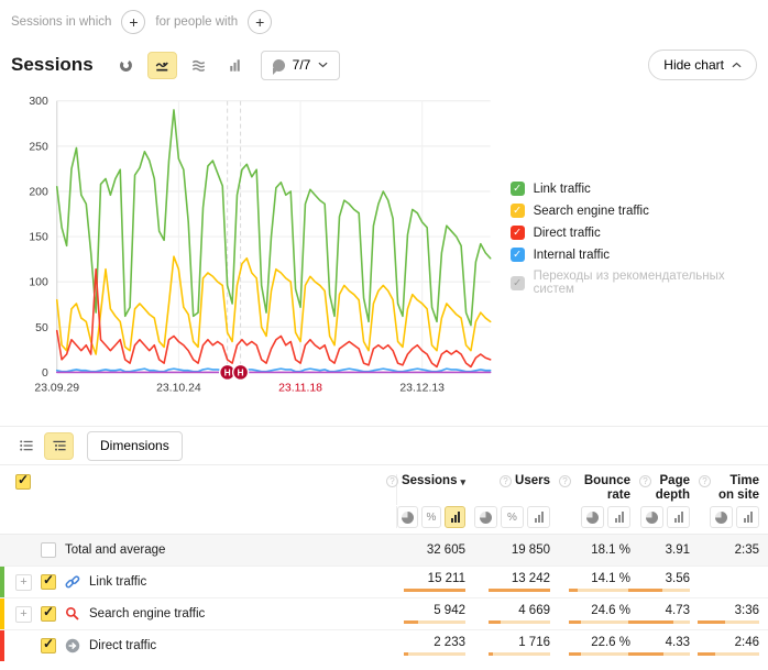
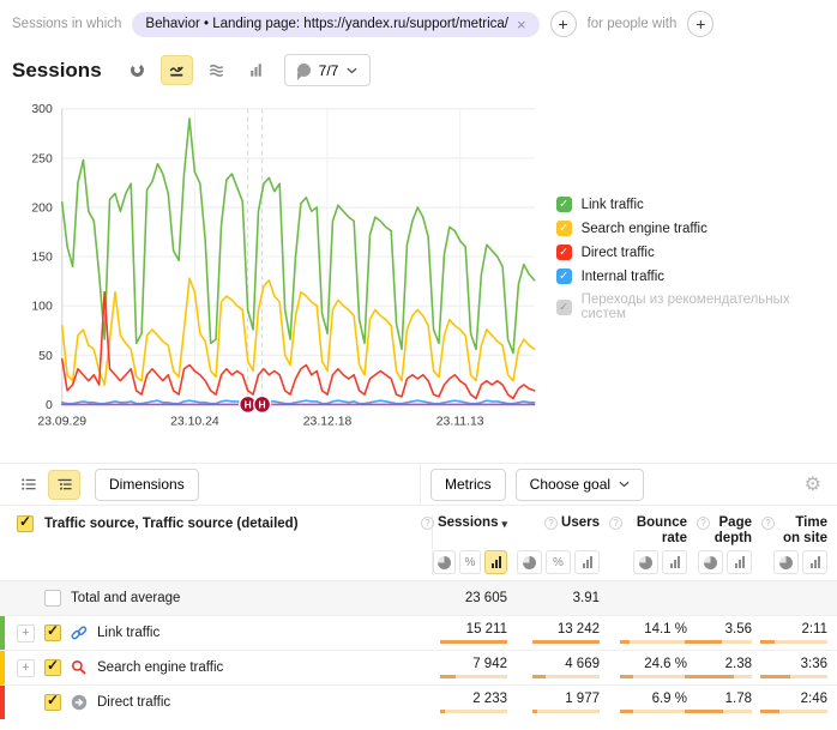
  Sessions in which
+ Behavior • Landing page: https://yandex.ru/support/metrica/
+ ×
  +
  for people with
  +
  Sessions
  7/7
- Hide chart
  0
  50
  100
  150
  200
  250
  300
  23.09.29
  23.10.24
- 23.11.18
+ 23.12.18
- 23.12.13
+ 23.11.13
  H
  H
  ✓
  Link traffic
  ✓
  Search engine traffic
  ✓
  Direct traffic
  ✓
  Internal traffic
  ✓
  Переходы из рекомендательных систем
  Dimensions
+ Metrics
+ Choose goal
+ ⚙
+ Traffic source, Traffic source (detailed)
  ?
  Sessions
  ▾
  ?
  Users
  ?
  Bounce rate
  ?
  Page depth
  ?
  Time on site
  %
  %
  Total and average
- 32 605
+ 23 605
- 19 850
- 18.1 %
  3.91
- 2:35
  +
  Link traffic
  15 211
  13 242
  14.1 %
  3.56
+ 2:11
  +
  Search engine traffic
- 5 942
+ 7 942
  4 669
  24.6 %
- 4.73
+ 2.38
  3:36
  Direct traffic
  2 233
- 1 716
+ 1 977
- 22.6 %
+ 6.9 %
- 4.33
+ 1.78
  2:46
